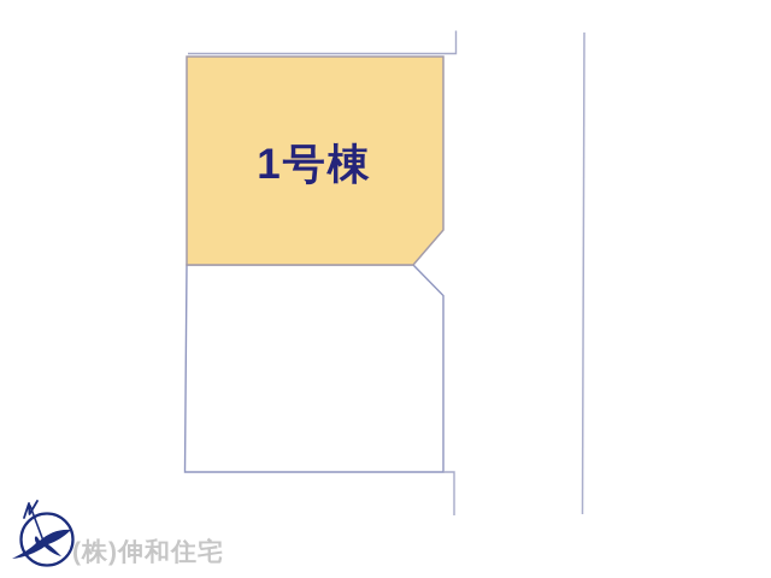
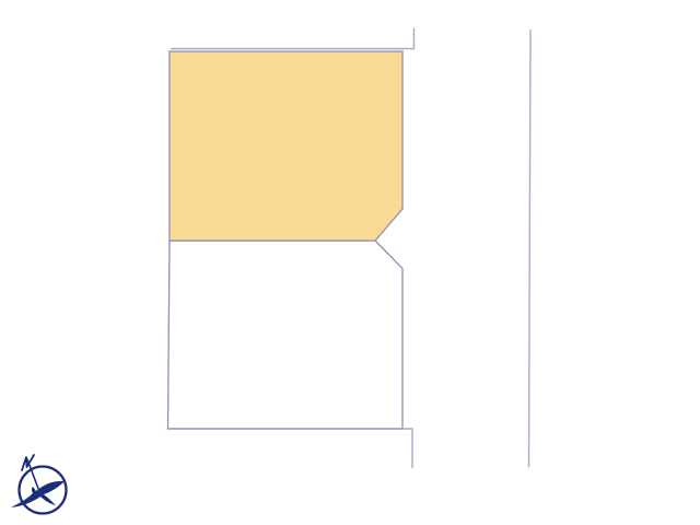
- 1号棟
- (株)伸和住宅
